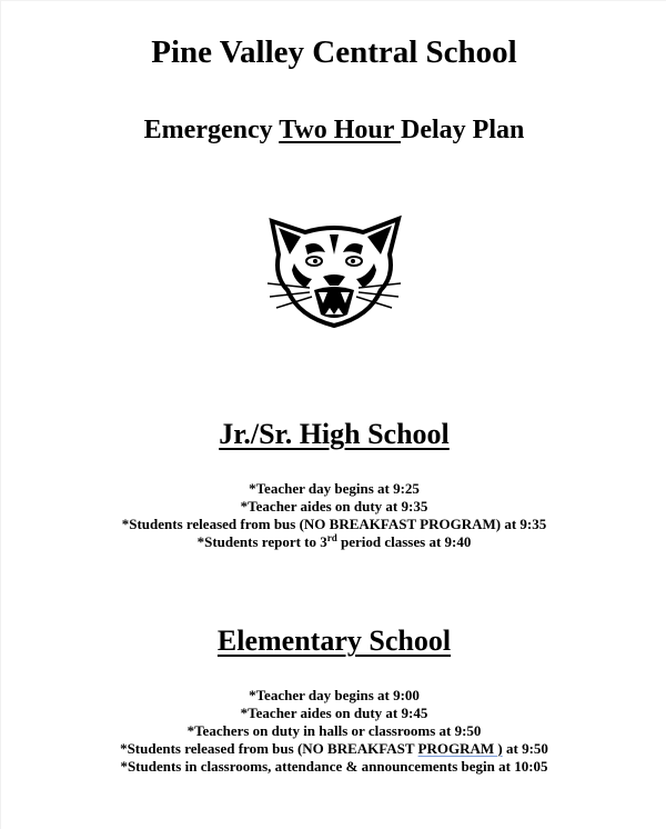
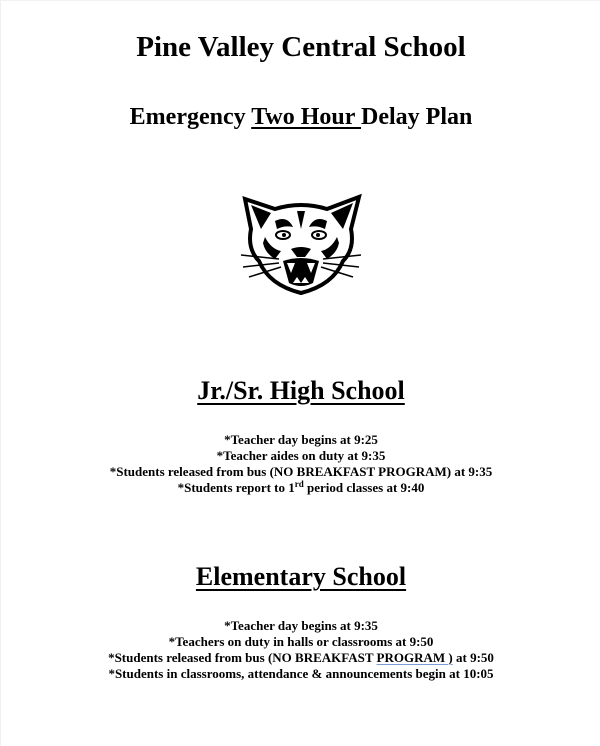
  Pine Valley Central School
  Emergency Two Hour Delay Plan
  Jr./Sr. High School
  *Teacher day begins at 9:25
  *Teacher aides on duty at 9:35
  *Students released from bus (NO BREAKFAST PROGRAM) at 9:35
- *Students report to 3rd period classes at 9:40
+ *Students report to 1rd period classes at 9:40
  Elementary School
- *Teacher day begins at 9:00
+ *Teacher day begins at 9:35
- *Teacher aides on duty at 9:45
  *Teachers on duty in halls or classrooms at 9:50
  *Students released from bus (NO BREAKFAST PROGRAM ) at 9:50
  *Students in classrooms, attendance & announcements begin at 10:05
